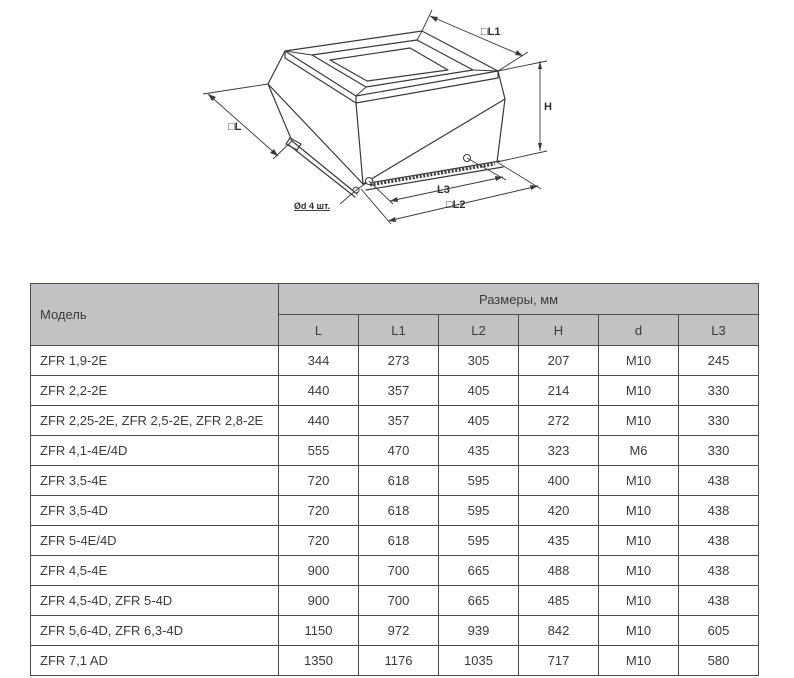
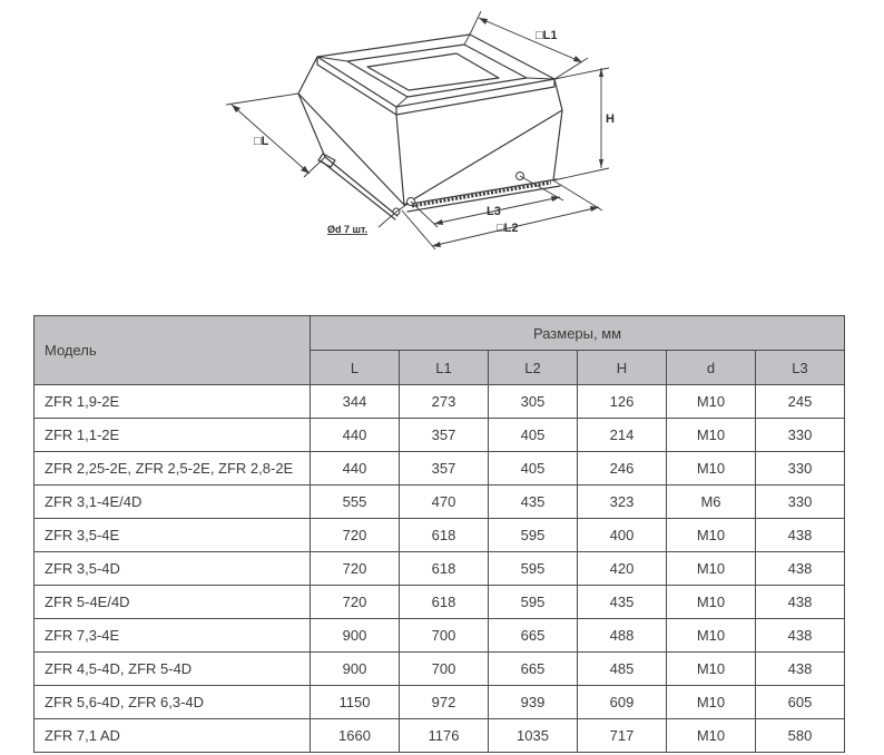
  □L1
  H
  □L
  L3
  □L2
- Ød 4 шт.
+ Ød 7 шт.
  Модель	Размеры, мм
  L	L1	L2	H	d	L3
- ZFR 1,9-2E	344	273	305	207	M10	245
+ ZFR 1,9-2E	344	273	305	126	M10	245
- ZFR 2,2-2E	440	357	405	214	M10	330
+ ZFR 1,1-2E	440	357	405	214	M10	330
- ZFR 2,25-2E, ZFR 2,5-2E, ZFR 2,8-2E	440	357	405	272	M10	330
+ ZFR 2,25-2E, ZFR 2,5-2E, ZFR 2,8-2E	440	357	405	246	M10	330
- ZFR 4,1-4E/4D	555	470	435	323	M6	330
+ ZFR 3,1-4E/4D	555	470	435	323	M6	330
  ZFR 3,5-4E	720	618	595	400	M10	438
  ZFR 3,5-4D	720	618	595	420	M10	438
  ZFR 5-4E/4D	720	618	595	435	M10	438
- ZFR 4,5-4E	900	700	665	488	M10	438
+ ZFR 7,3-4E	900	700	665	488	M10	438
  ZFR 4,5-4D, ZFR 5-4D	900	700	665	485	M10	438
- ZFR 5,6-4D, ZFR 6,3-4D	1150	972	939	842	M10	605
+ ZFR 5,6-4D, ZFR 6,3-4D	1150	972	939	609	M10	605
- ZFR 7,1 AD	1350	1176	1035	717	M10	580
+ ZFR 7,1 AD	1660	1176	1035	717	M10	580
